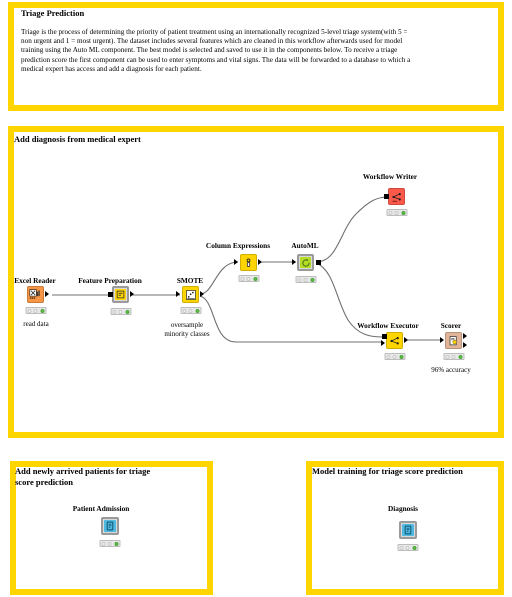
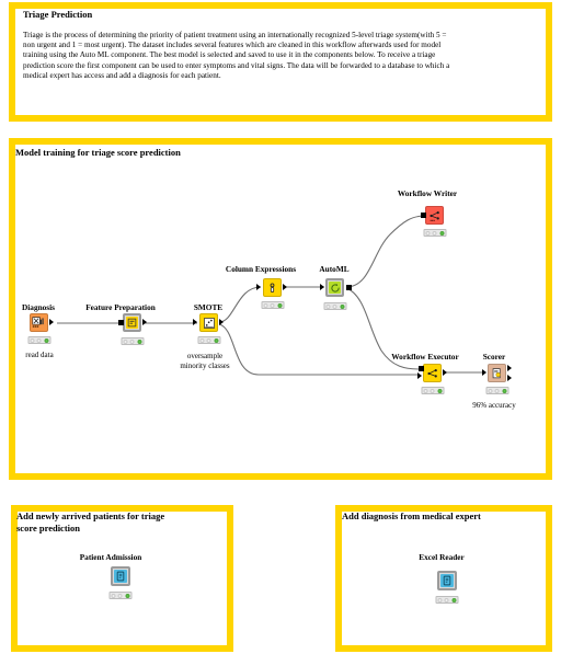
  Triage Prediction
  Triage is the process of determining the priority of patient treatment using an internationally recognized 5-level triage system(with 5 = non urgent and 1 = most urgent). The dataset includes several features which are cleaned in this workflow afterwards used for model training using the Auto ML component. The best model is selected and saved to use it in the components below. To receive a triage prediction score the first component can be used to enter symptoms and vital signs. The data will be forwarded to a database to which a medical expert has access and add a diagnosis for each patient.
- Add diagnosis from medical expert
+ Model training for triage score prediction
- Excel Reader
+ Diagnosis
  read data
  Feature Preparation
  SMOTE
  oversample
  minority classes
  Column Expressions
  AutoML
  Workflow Writer
  Workflow Executor
  Scorer
  96% accuracy
  Add newly arrived patients for triage
  score prediction
  Patient Admission
- Model training for triage score prediction
+ Add diagnosis from medical expert
- Diagnosis
+ Excel Reader
